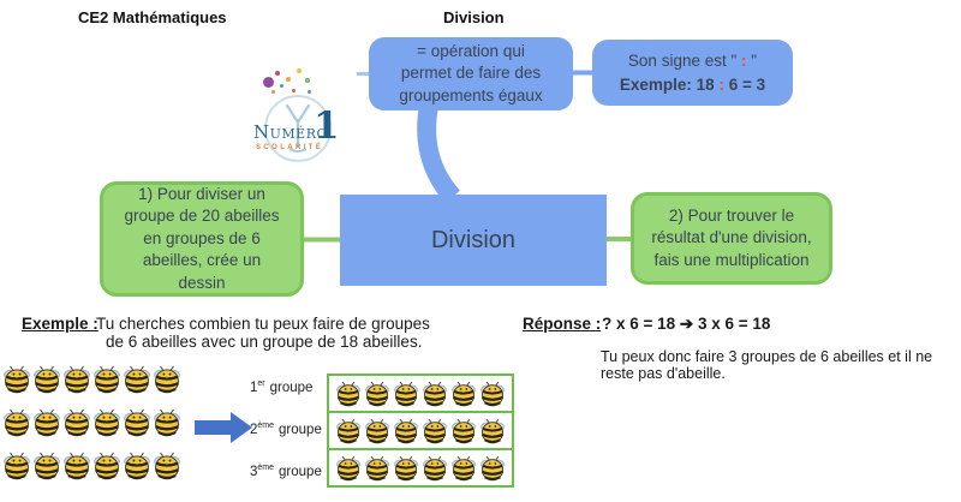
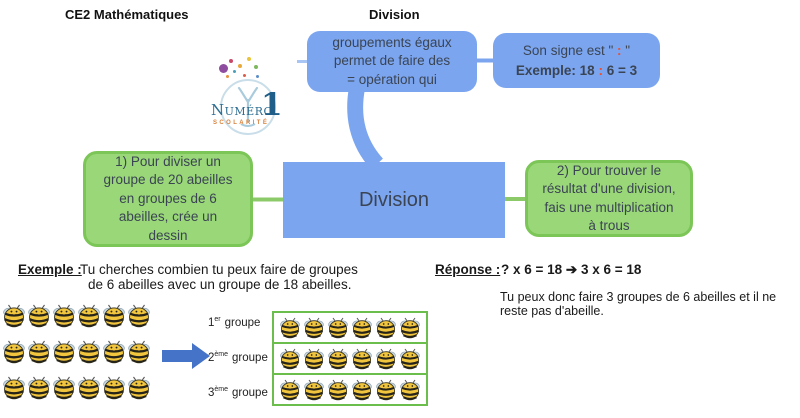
  CE2 Mathématiques
  Division
  Numéro
  1
- = opération qui
+ groupements égaux
  permet de faire des
- groupements égaux
+ = opération qui
  Son signe est " : "
  Exemple: 18 : 6 = 3
  Division
  1) Pour diviser un
  groupe de 20 abeilles
  en groupes de 6
  abeilles, crée un
  dessin
  2) Pour trouver le
  résultat d'une division,
  fais une multiplication
+ à trous
  Exemple :
  Tu cherches combien tu peux faire de groupes
  de 6 abeilles avec un groupe de 18 abeilles.
  Réponse :
  ? x 6 = 18 ➔ 3 x 6 = 18
  Tu peux donc faire 3 groupes de 6 abeilles et il ne
  reste pas d'abeille.
  1 groupe
  2 groupe
  3 groupe
